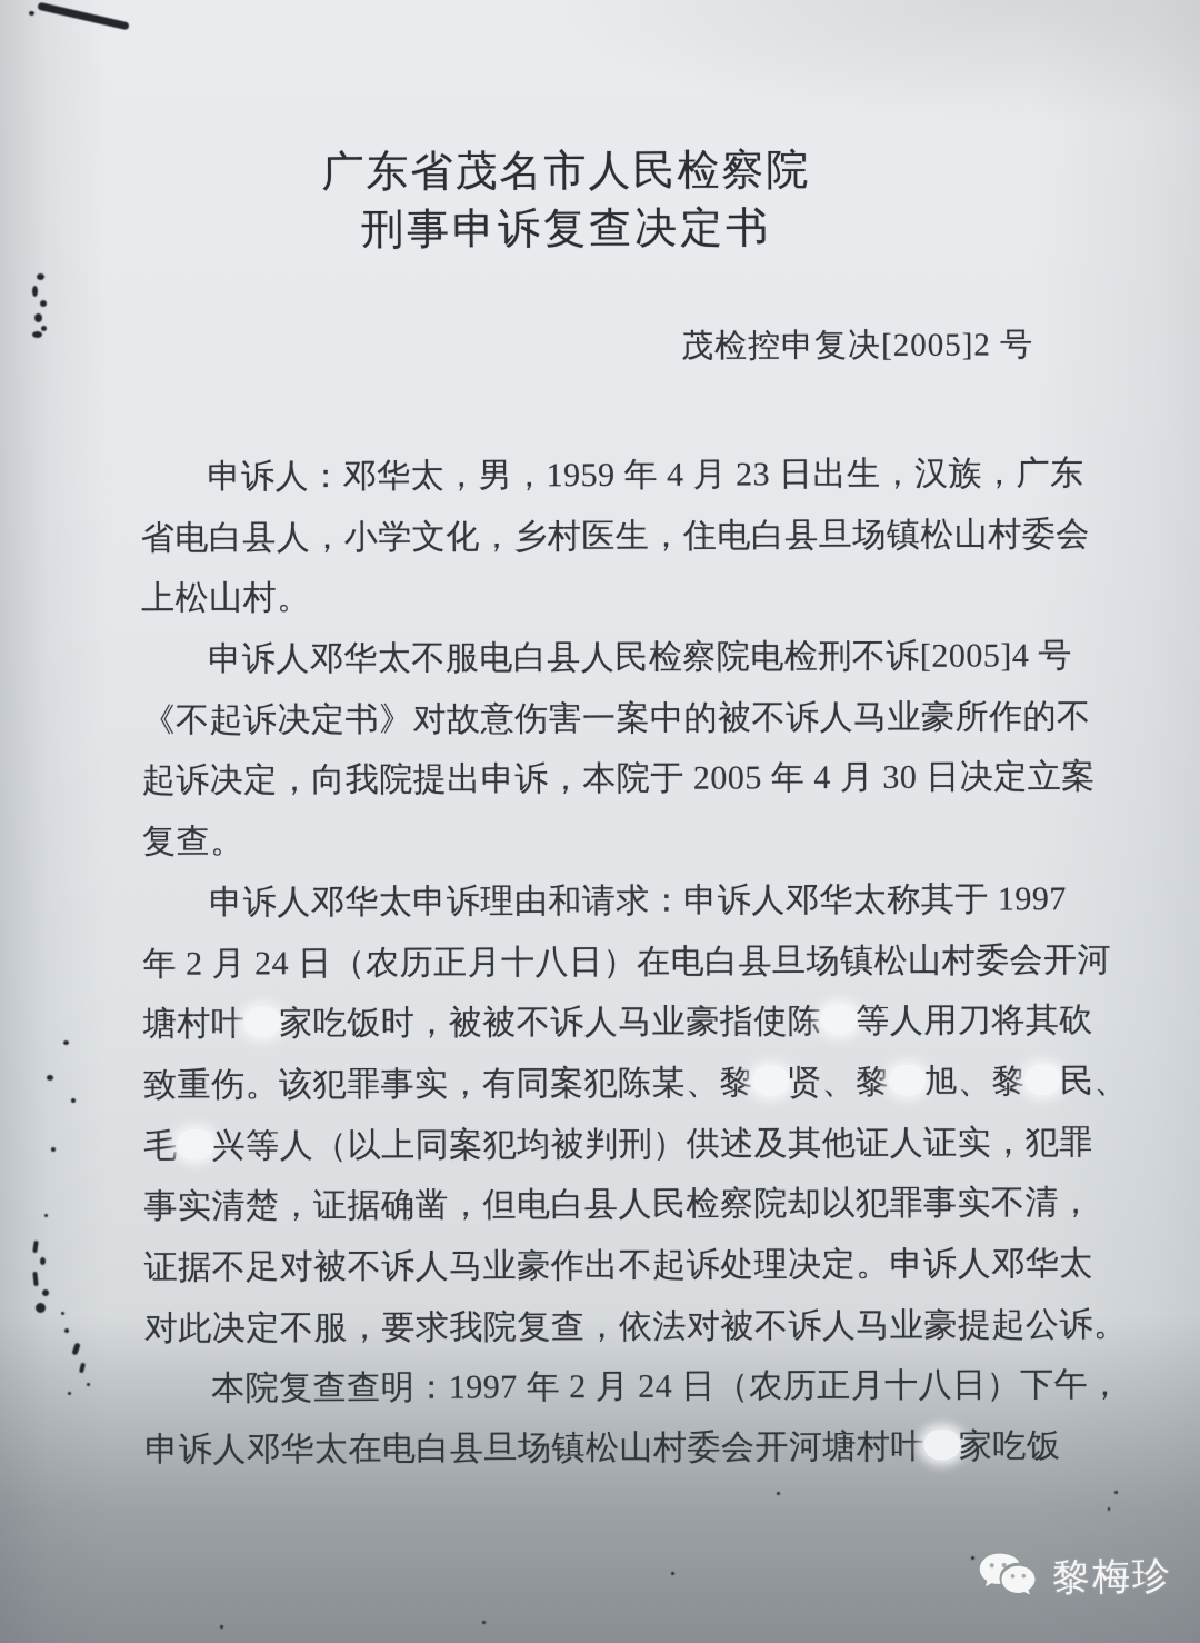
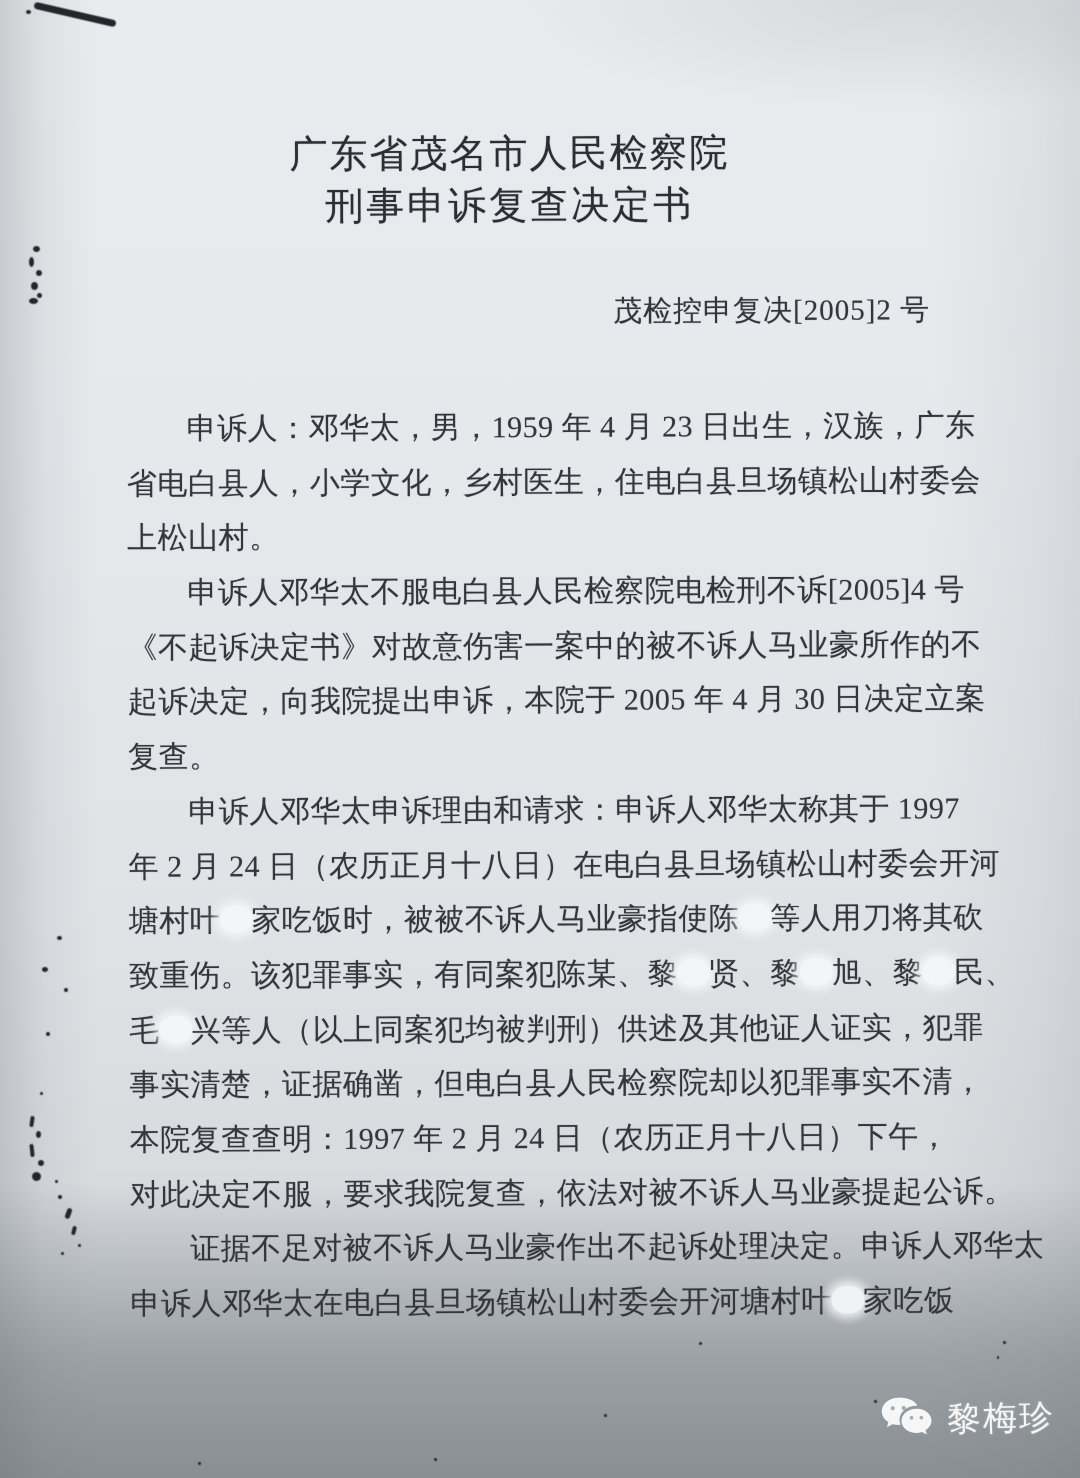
  广东省茂名市人民检察院
  刑事申诉复查决定书
  茂检控申复决[2005]2 号
  申诉人：邓华太，男，1959 年 4 月 23 日出生，汉族，广东
  省电白县人，小学文化，乡村医生，住电白县旦场镇松山村委会
  上松山村。
  申诉人邓华太不服电白县人民检察院电检刑不诉[2005]4 号
  《不起诉决定书》对故意伤害一案中的被不诉人马业豪所作的不
  起诉决定，向我院提出申诉，本院于 2005 年 4 月 30 日决定立案
  复查。
  申诉人邓华太申诉理由和请求：申诉人邓华太称其于 1997
  年 2 月 24 日（农历正月十八日）在电白县旦场镇松山村委会开河
  塘村叶 家吃饭时，被被不诉人马业豪指使陈 等人用刀将其砍
  致重伤。该犯罪事实，有同案犯陈某、黎 贤、黎 旭、黎 民、
  毛 兴等人（以上同案犯均被判刑）供述及其他证人证实，犯罪
  事实清楚，证据确凿，但电白县人民检察院却以犯罪事实不清，
- 证据不足对被不诉人马业豪作出不起诉处理决定。申诉人邓华太
+ 本院复查查明：1997 年 2 月 24 日（农历正月十八日）下午，
  对此决定不服，要求我院复查，依法对被不诉人马业豪提起公诉。
- 本院复查查明：1997 年 2 月 24 日（农历正月十八日）下午，
+ 证据不足对被不诉人马业豪作出不起诉处理决定。申诉人邓华太
  申诉人邓华太在电白县旦场镇松山村委会开河塘村叶 家吃饭
  黎梅珍
